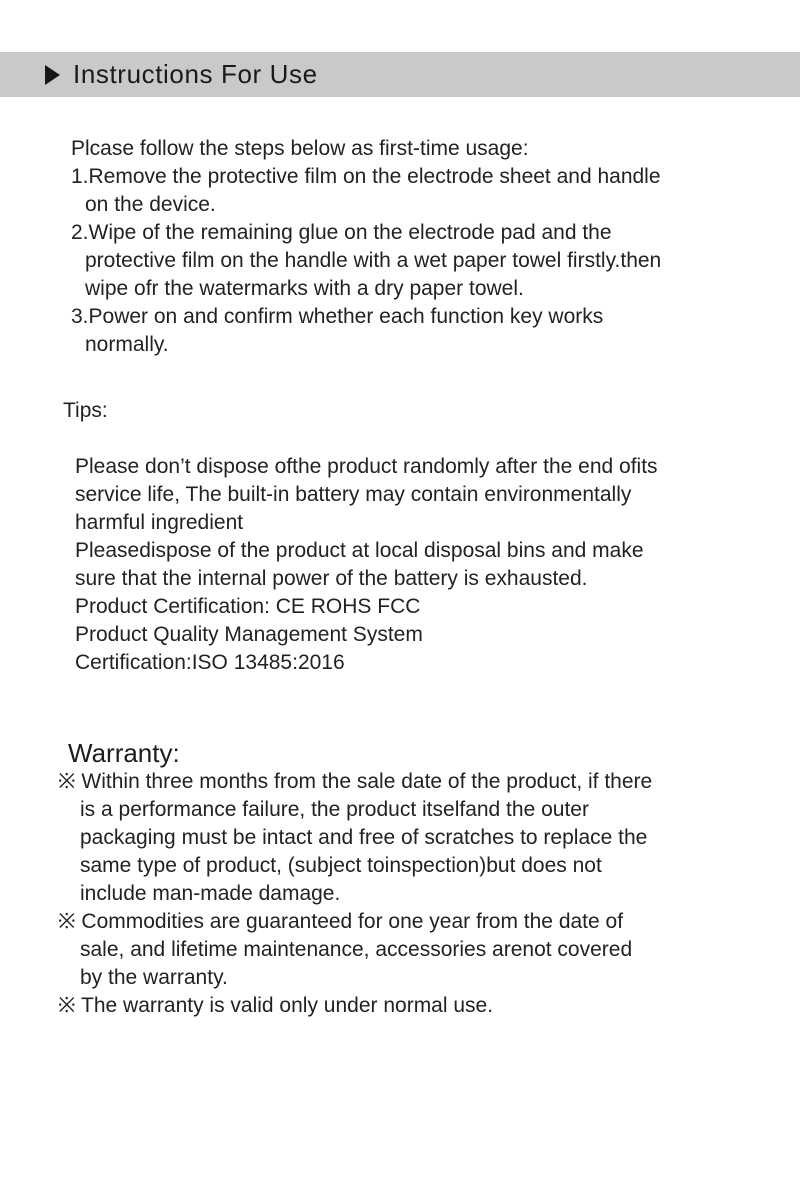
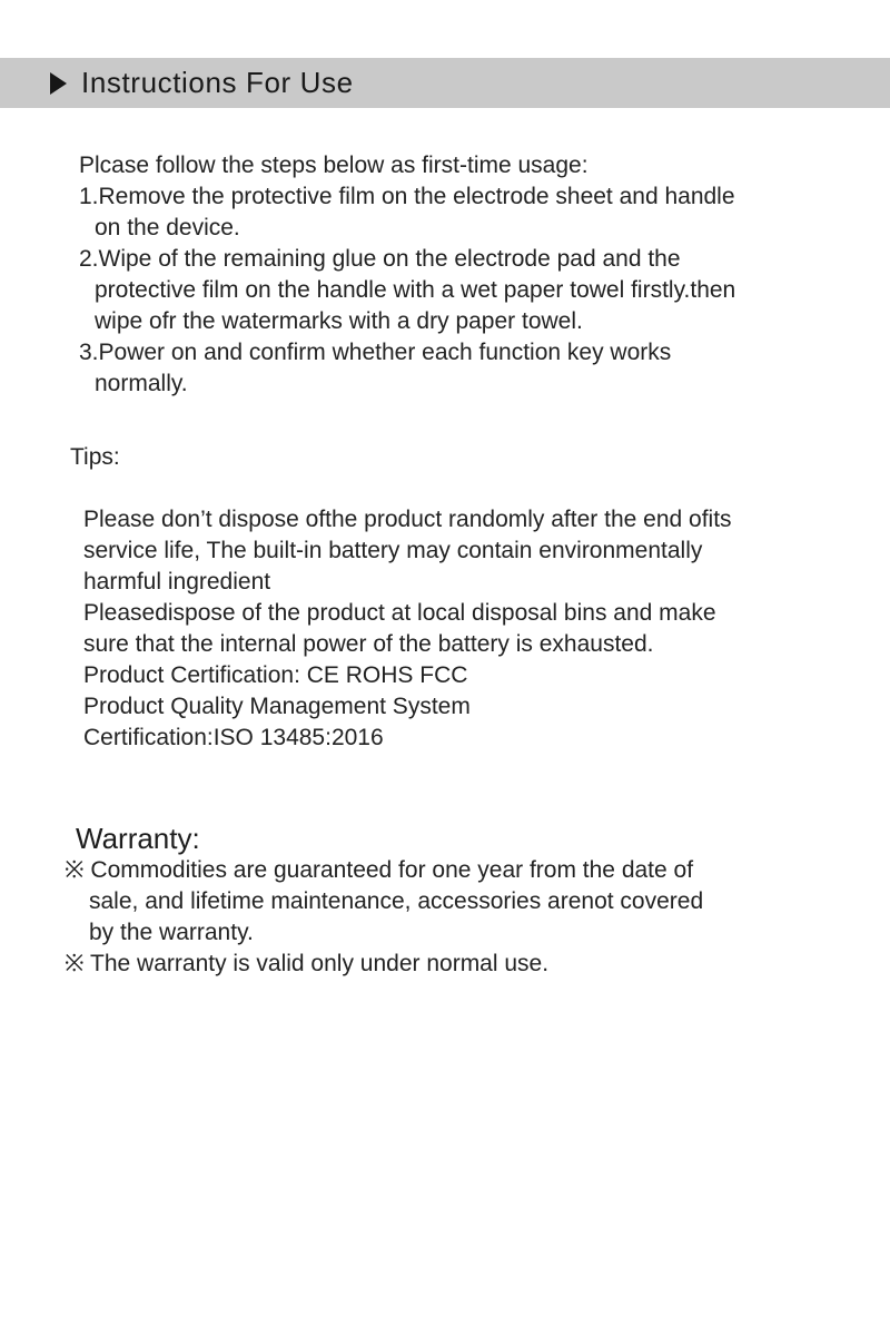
  Instructions For Use
  Plcase follow the steps below as first-time usage:
  1.Remove the protective film on the electrode sheet and handle
  on the device.
  2.Wipe of the remaining glue on the electrode pad and the
  protective film on the handle with a wet paper towel firstly.then
  wipe ofr the watermarks with a dry paper towel.
  3.Power on and confirm whether each function key works
  normally.
  Tips:
  Please don’t dispose ofthe product randomly after the end ofits
  service life, The built-in battery may contain environmentally
  harmful ingredient
  Pleasedispose of the product at local disposal bins and make
  sure that the internal power of the battery is exhausted.
  Product Certification: CE ROHS FCC
  Product Quality Management System
  Certification:ISO 13485:2016
  Warranty:
- ※ Within three months from the sale date of the product, if there
- is a performance failure, the product itselfand the outer
- packaging must be intact and free of scratches to replace the
- same type of product, (subject toinspection)but does not
- include man-made damage.
  ※ Commodities are guaranteed for one year from the date of
  sale, and lifetime maintenance, accessories arenot covered
  by the warranty.
  ※ The warranty is valid only under normal use.
